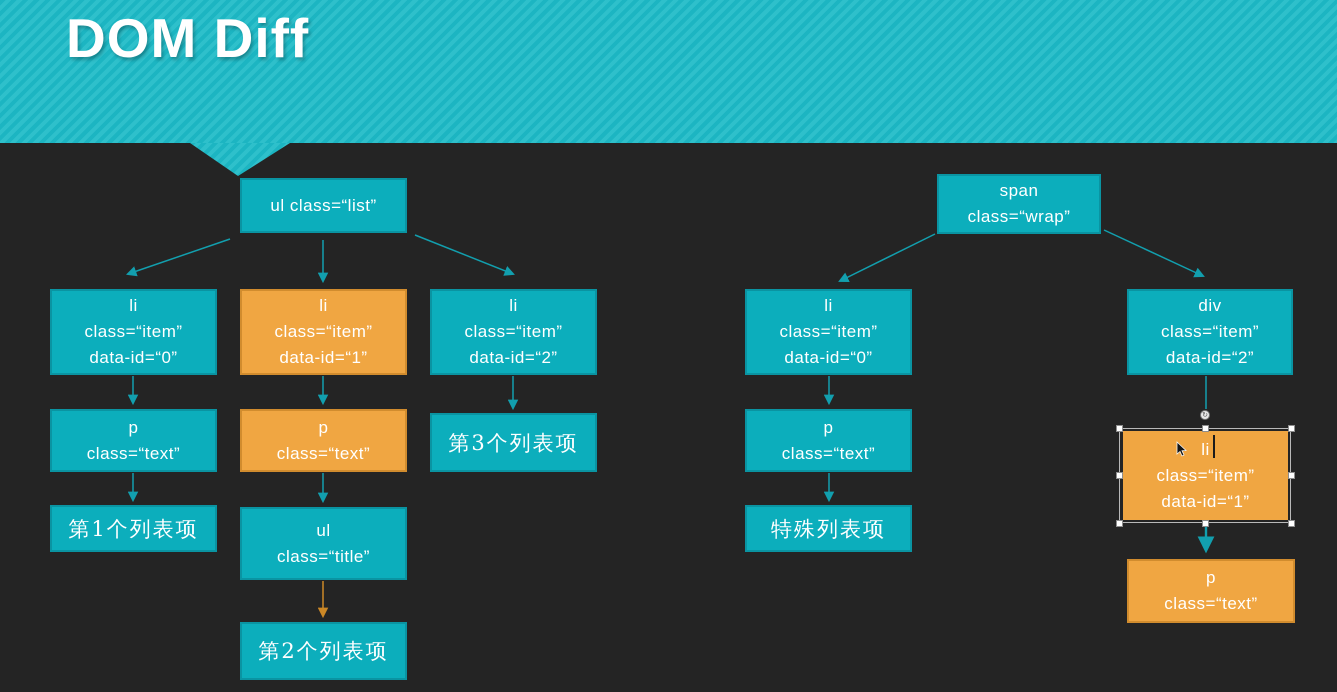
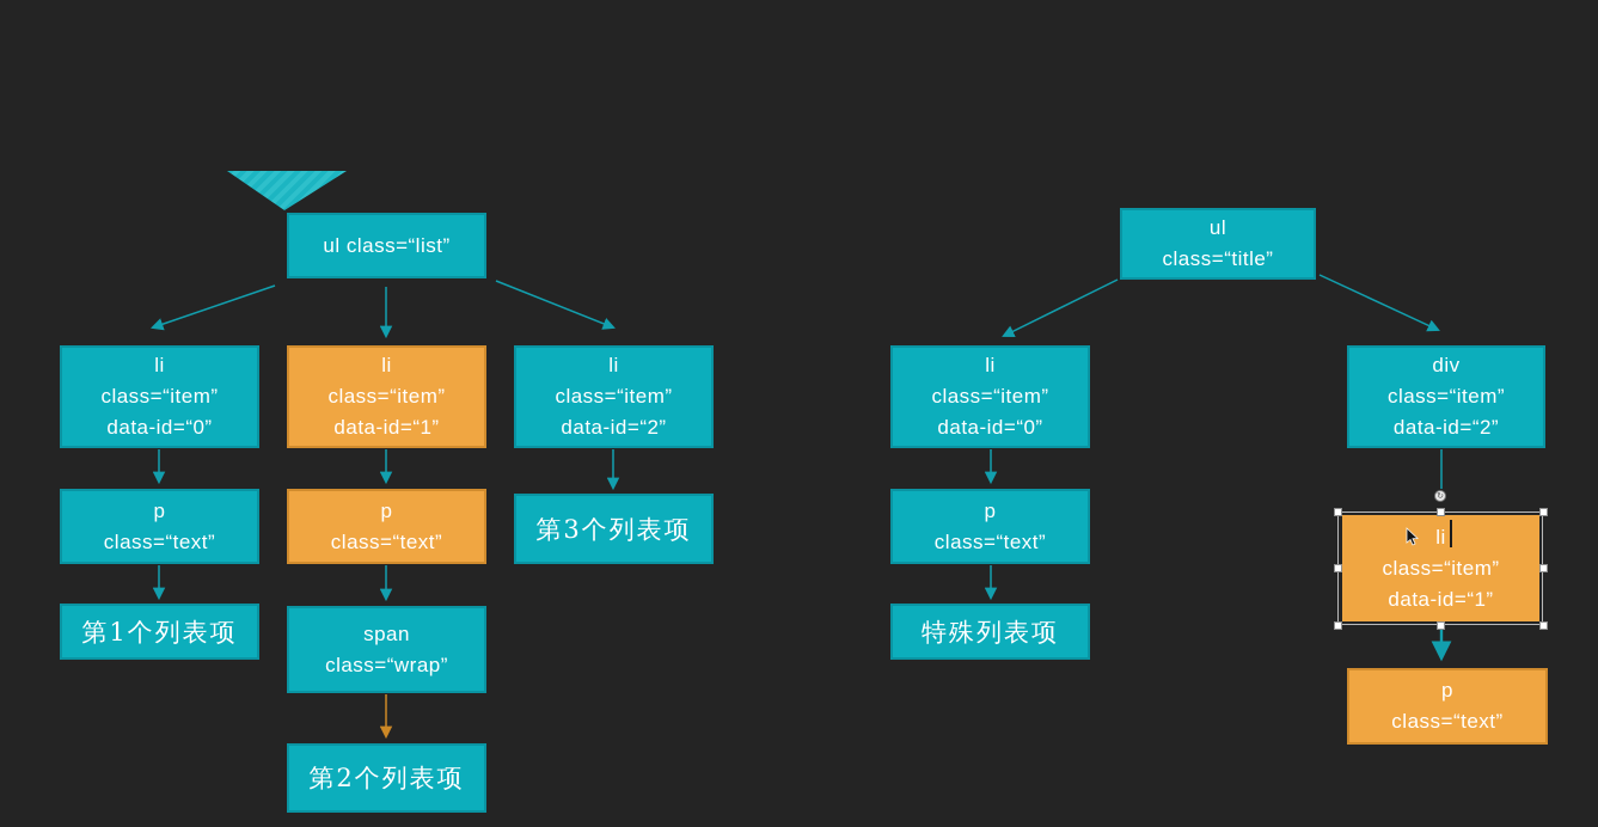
- DOM Diff
  ul class=“list”
  li
  class=“item”
  data-id=“0”
  li
  class=“item”
  data-id=“1”
  li
  class=“item”
  data-id=“2”
  p
  class=“text”
  p
  class=“text”
  第3个列表项
  第1个列表项
- ul
+ span
- class=“title”
+ class=“wrap”
  第2个列表项
- span
+ ul
- class=“wrap”
+ class=“title”
  li
  class=“item”
  data-id=“0”
  div
  class=“item”
  data-id=“2”
  p
  class=“text”
  特殊列表项
  li
  class=“item”
  data-id=“1”
  p
  class=“text”
